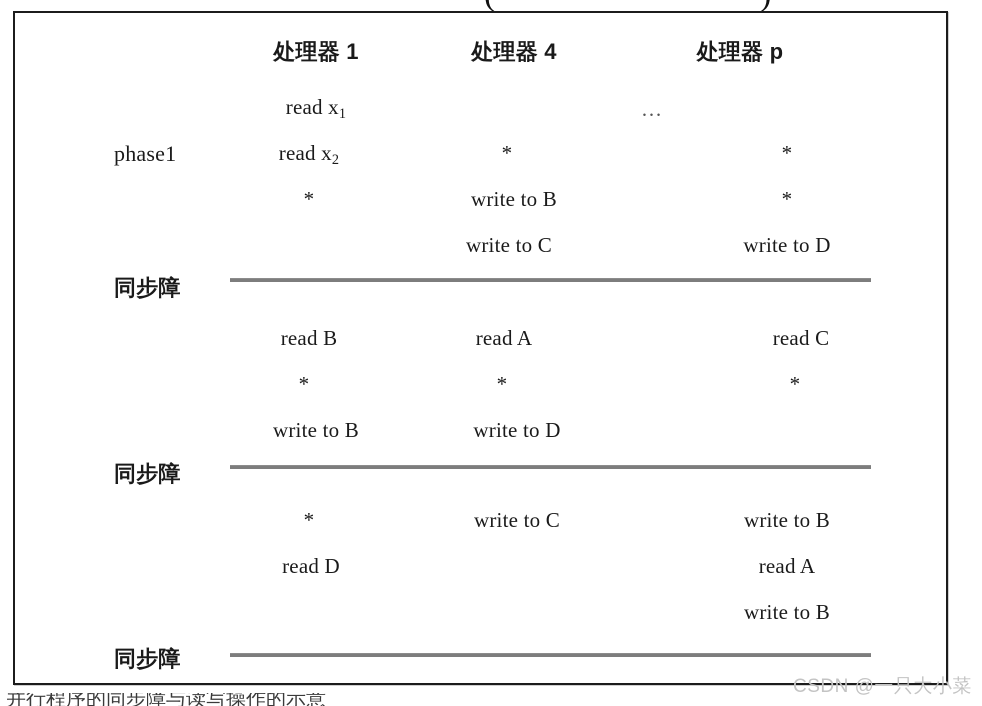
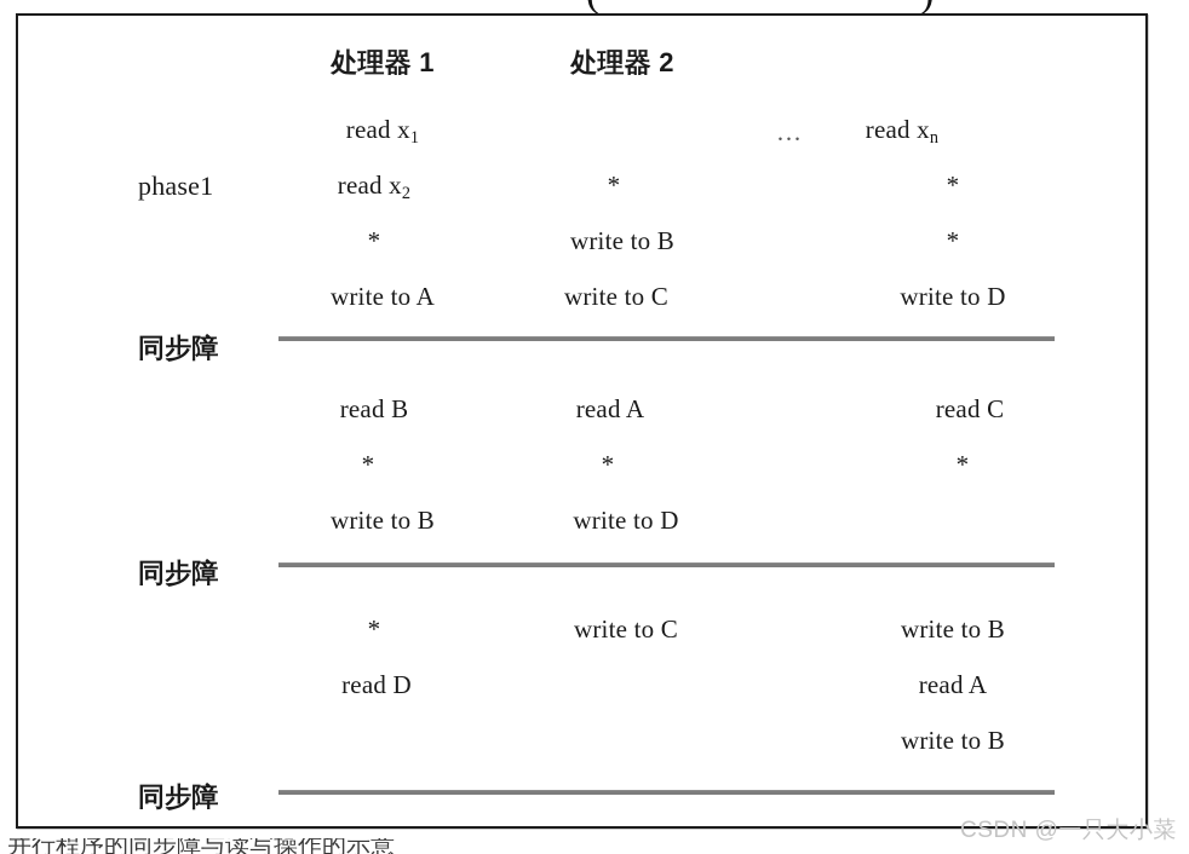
  处理器 1
- 处理器 4
+ 处理器 2
- 处理器 p
  phase1
  read x1
  read x2
  *
+ write to A
  *
  write to B
  write to C
  …
+ read xn
  *
  *
  write to D
  同步障
  read B
  *
  write to B
  read A
  *
  write to D
  read C
  *
  同步障
  *
  read D
  write to C
  write to B
  read A
  write to B
  同步障
  CSDN @一只大小菜
  并行程序的同步障与读写操作的示意
